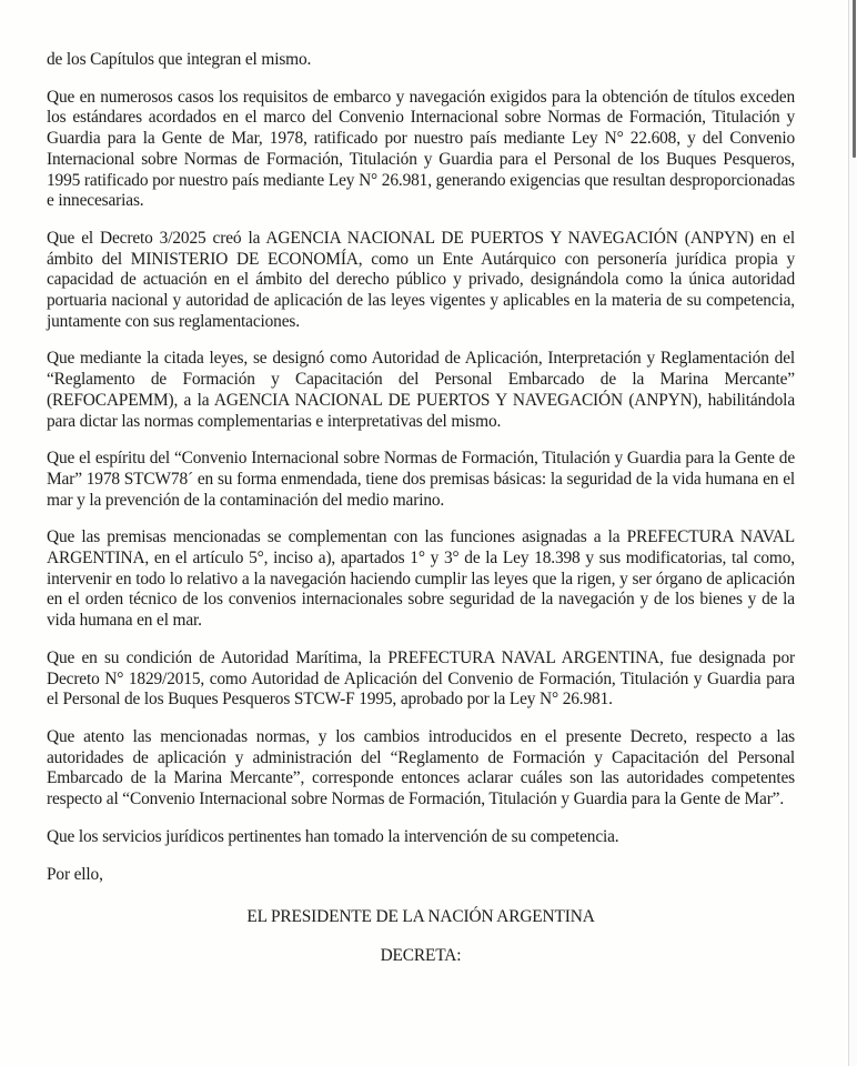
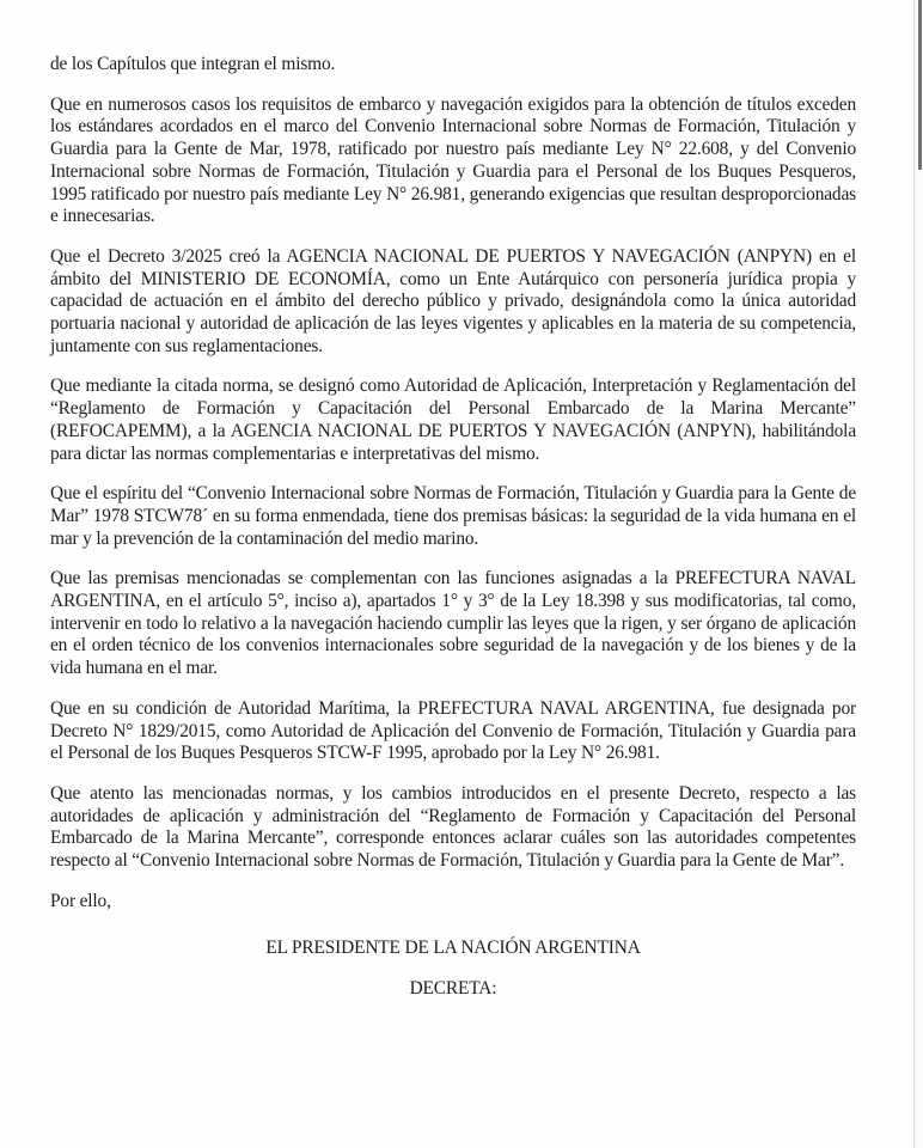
  de los Capítulos que integran el mismo.
  Que en numerosos casos los requisitos de embarco y navegación exigidos para la obtención de títulos exceden los estándares acordados en el marco del Convenio Internacional sobre Normas de Formación, Titulación y Guardia para la Gente de Mar, 1978, ratificado por nuestro país mediante Ley N° 22.608, y del Convenio Internacional sobre Normas de Formación, Titulación y Guardia para el Personal de los Buques Pesqueros, 1995 ratificado por nuestro país mediante Ley N° 26.981, generando exigencias que resultan desproporcionadas e innecesarias.
  Que el Decreto 3/2025 creó la AGENCIA NACIONAL DE PUERTOS Y NAVEGACIÓN (ANPYN) en el ámbito del MINISTERIO DE ECONOMÍA, como un Ente Autárquico con personería jurídica propia y capacidad de actuación en el ámbito del derecho público y privado, designándola como la única autoridad portuaria nacional y autoridad de aplicación de las leyes vigentes y aplicables en la materia de su competencia, juntamente con sus reglamentaciones.
- Que mediante la citada leyes, se designó como Autoridad de Aplicación, Interpretación y Reglamentación del “Reglamento de Formación y Capacitación del Personal Embarcado de la Marina Mercante” (REFOCAPEMM), a la AGENCIA NACIONAL DE PUERTOS Y NAVEGACIÓN (ANPYN), habilitándola para dictar las normas complementarias e interpretativas del mismo.
+ Que mediante la citada norma, se designó como Autoridad de Aplicación, Interpretación y Reglamentación del “Reglamento de Formación y Capacitación del Personal Embarcado de la Marina Mercante” (REFOCAPEMM), a la AGENCIA NACIONAL DE PUERTOS Y NAVEGACIÓN (ANPYN), habilitándola para dictar las normas complementarias e interpretativas del mismo.
  Que el espíritu del “Convenio Internacional sobre Normas de Formación, Titulación y Guardia para la Gente de Mar” 1978 STCW78´ en su forma enmendada, tiene dos premisas básicas: la seguridad de la vida humana en el mar y la prevención de la contaminación del medio marino.
  Que las premisas mencionadas se complementan con las funciones asignadas a la PREFECTURA NAVAL ARGENTINA, en el artículo 5°, inciso a), apartados 1° y 3° de la Ley 18.398 y sus modificatorias, tal como, intervenir en todo lo relativo a la navegación haciendo cumplir las leyes que la rigen, y ser órgano de aplicación en el orden técnico de los convenios internacionales sobre seguridad de la navegación y de los bienes y de la vida humana en el mar.
  Que en su condición de Autoridad Marítima, la PREFECTURA NAVAL ARGENTINA, fue designada por Decreto N° 1829/2015, como Autoridad de Aplicación del Convenio de Formación, Titulación y Guardia para el Personal de los Buques Pesqueros STCW-F 1995, aprobado por la Ley N° 26.981.
  Que atento las mencionadas normas, y los cambios introducidos en el presente Decreto, respecto a las autoridades de aplicación y administración del “Reglamento de Formación y Capacitación del Personal Embarcado de la Marina Mercante”, corresponde entonces aclarar cuáles son las autoridades competentes respecto al “Convenio Internacional sobre Normas de Formación, Titulación y Guardia para la Gente de Mar”.
- Que los servicios jurídicos pertinentes han tomado la intervención de su competencia.
  Por ello,
  EL PRESIDENTE DE LA NACIÓN ARGENTINA
  DECRETA:
